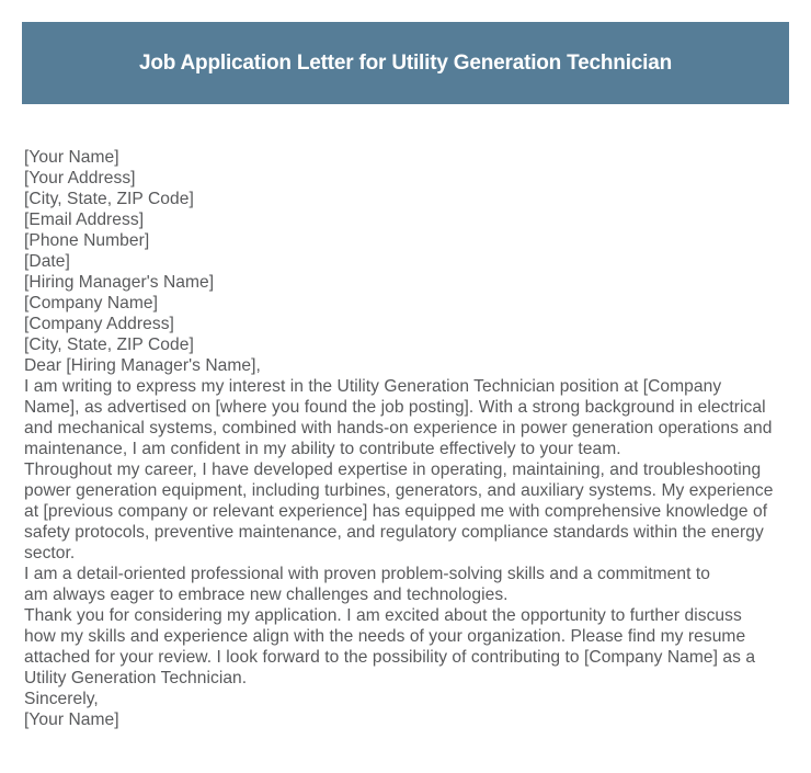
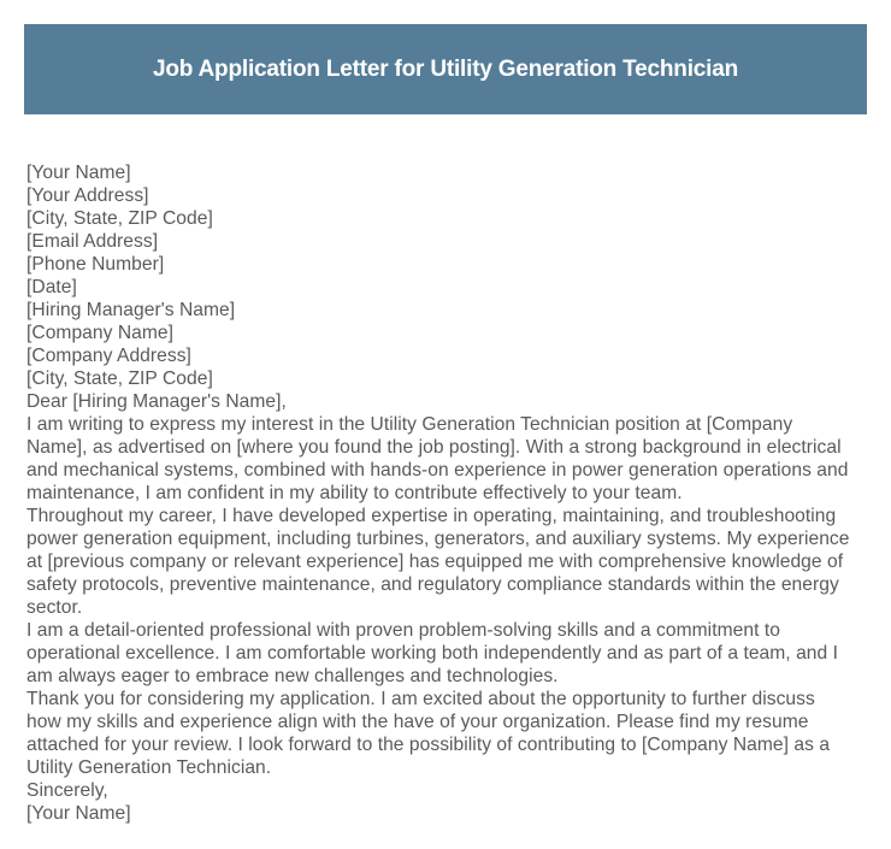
  Job Application Letter for Utility Generation Technician
  [Your Name]
  [Your Address]
  [City, State, ZIP Code]
  [Email Address]
  [Phone Number]
  [Date]
  [Hiring Manager's Name]
  [Company Name]
  [Company Address]
  [City, State, ZIP Code]
  Dear [Hiring Manager's Name],
  I am writing to express my interest in the Utility Generation Technician position at [Company
  Name], as advertised on [where you found the job posting]. With a strong background in electrical
  and mechanical systems, combined with hands-on experience in power generation operations and
  maintenance, I am confident in my ability to contribute effectively to your team.
  Throughout my career, I have developed expertise in operating, maintaining, and troubleshooting
  power generation equipment, including turbines, generators, and auxiliary systems. My experience
  at [previous company or relevant experience] has equipped me with comprehensive knowledge of
  safety protocols, preventive maintenance, and regulatory compliance standards within the energy
  sector.
  I am a detail-oriented professional with proven problem-solving skills and a commitment to
+ operational excellence. I am comfortable working both independently and as part of a team, and I
  am always eager to embrace new challenges and technologies.
  Thank you for considering my application. I am excited about the opportunity to further discuss
- how my skills and experience align with the needs of your organization. Please find my resume
+ how my skills and experience align with the have of your organization. Please find my resume
  attached for your review. I look forward to the possibility of contributing to [Company Name] as a
  Utility Generation Technician.
  Sincerely,
  [Your Name]
